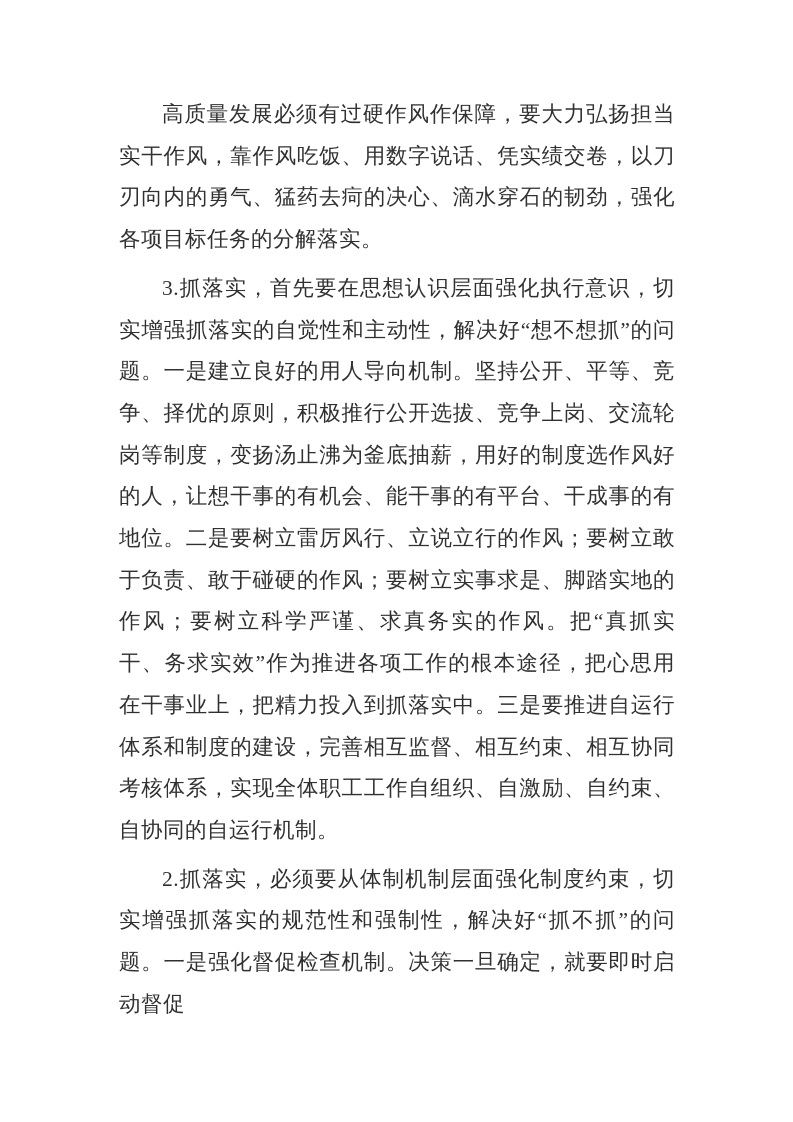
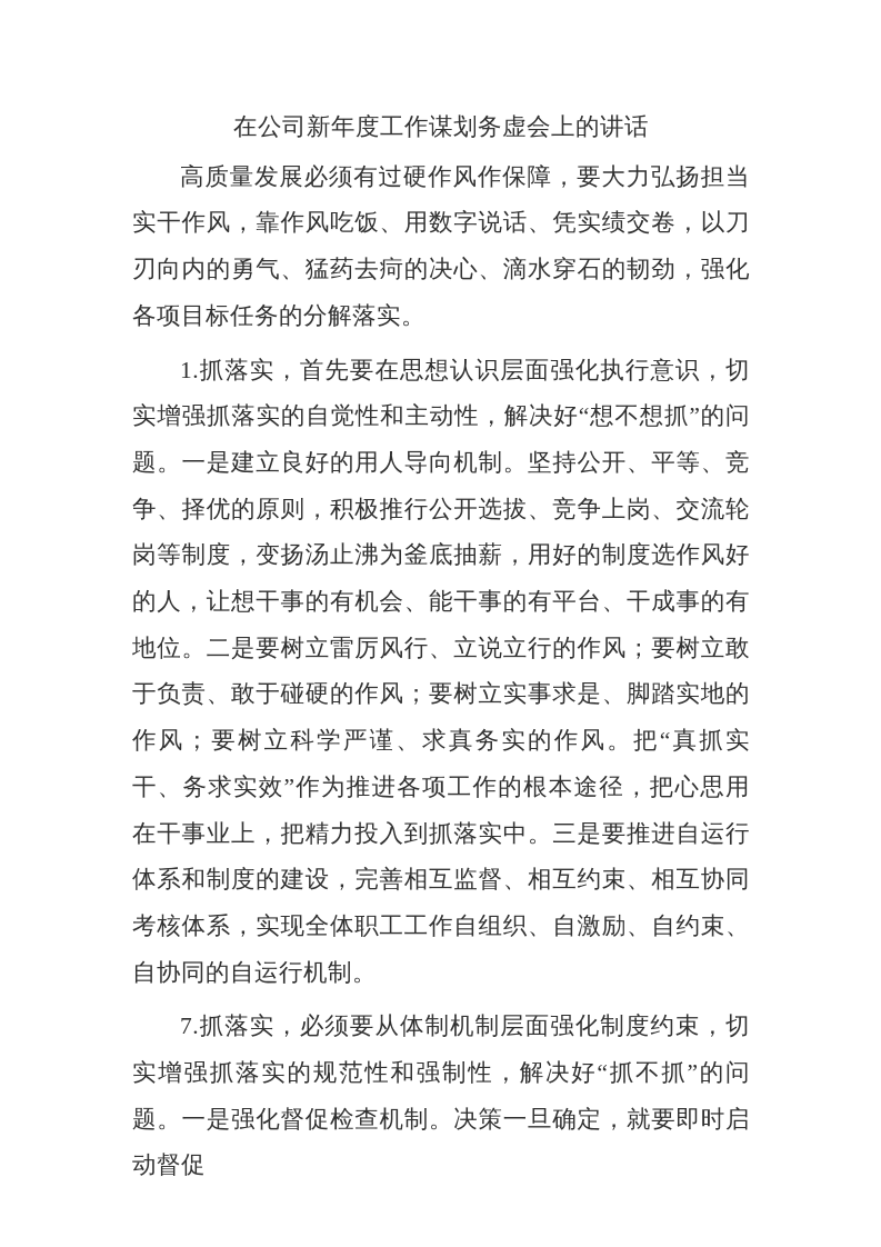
+ 在公司新年度工作谋划务虚会上的讲话
  高质量发展必须有过硬作风作保障，要大力弘扬担当实干作风，靠作风吃饭、用数字说话、凭实绩交卷，以刀刃向内的勇气、猛药去疴的决心、滴水穿石的韧劲，强化各项目标任务的分解落实。
- 3.抓落实，首先要在思想认识层面强化执行意识，切实增强抓落实的自觉性和主动性，解决好“想不想抓”的问题。一是建立良好的用人导向机制。坚持公开、平等、竞争、择优的原则，积极推行公开选拔、竞争上岗、交流轮岗等制度，变扬汤止沸为釜底抽薪，用好的制度选作风好的人，让想干事的有机会、能干事的有平台、干成事的有地位。二是要树立雷厉风行、立说立行的作风；要树立敢于负责、敢于碰硬的作风；要树立实事求是、脚踏实地的作风；要树立科学严谨、求真务实的作风。把“真抓实干、务求实效”作为推进各项工作的根本途径，把心思用在干事业上，把精力投入到抓落实中。三是要推进自运行体系和制度的建设，完善相互监督、相互约束、相互协同考核体系，实现全体职工工作自组织、自激励、自约束、自协同的自运行机制。
+ 1.抓落实，首先要在思想认识层面强化执行意识，切实增强抓落实的自觉性和主动性，解决好“想不想抓”的问题。一是建立良好的用人导向机制。坚持公开、平等、竞争、择优的原则，积极推行公开选拔、竞争上岗、交流轮岗等制度，变扬汤止沸为釜底抽薪，用好的制度选作风好的人，让想干事的有机会、能干事的有平台、干成事的有地位。二是要树立雷厉风行、立说立行的作风；要树立敢于负责、敢于碰硬的作风；要树立实事求是、脚踏实地的作风；要树立科学严谨、求真务实的作风。把“真抓实干、务求实效”作为推进各项工作的根本途径，把心思用在干事业上，把精力投入到抓落实中。三是要推进自运行体系和制度的建设，完善相互监督、相互约束、相互协同考核体系，实现全体职工工作自组织、自激励、自约束、自协同的自运行机制。
- 2.抓落实，必须要从体制机制层面强化制度约束，切实增强抓落实的规范性和强制性，解决好“抓不抓”的问题。一是强化督促检查机制。决策一旦确定，就要即时启动督促
+ 7.抓落实，必须要从体制机制层面强化制度约束，切实增强抓落实的规范性和强制性，解决好“抓不抓”的问题。一是强化督促检查机制。决策一旦确定，就要即时启动督促
